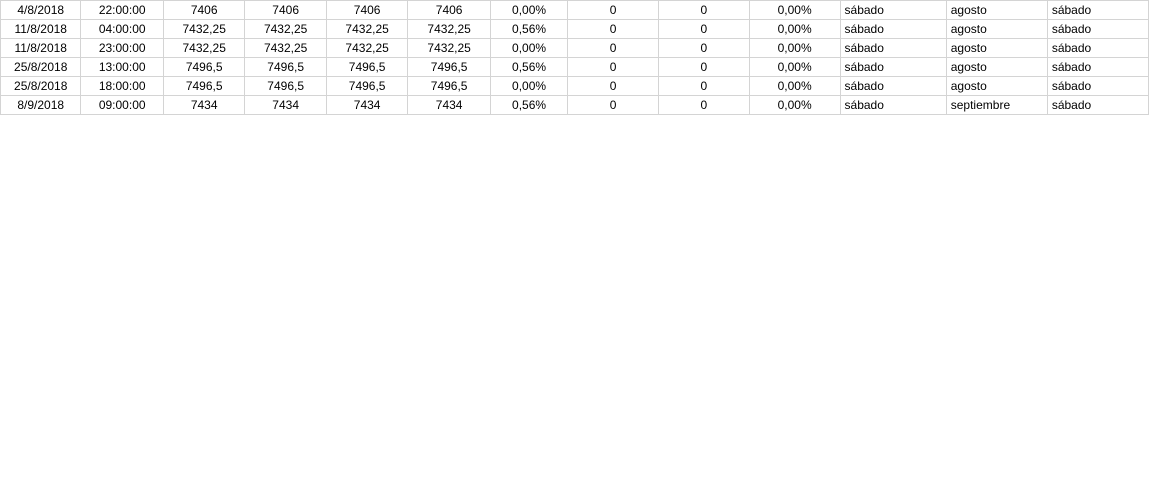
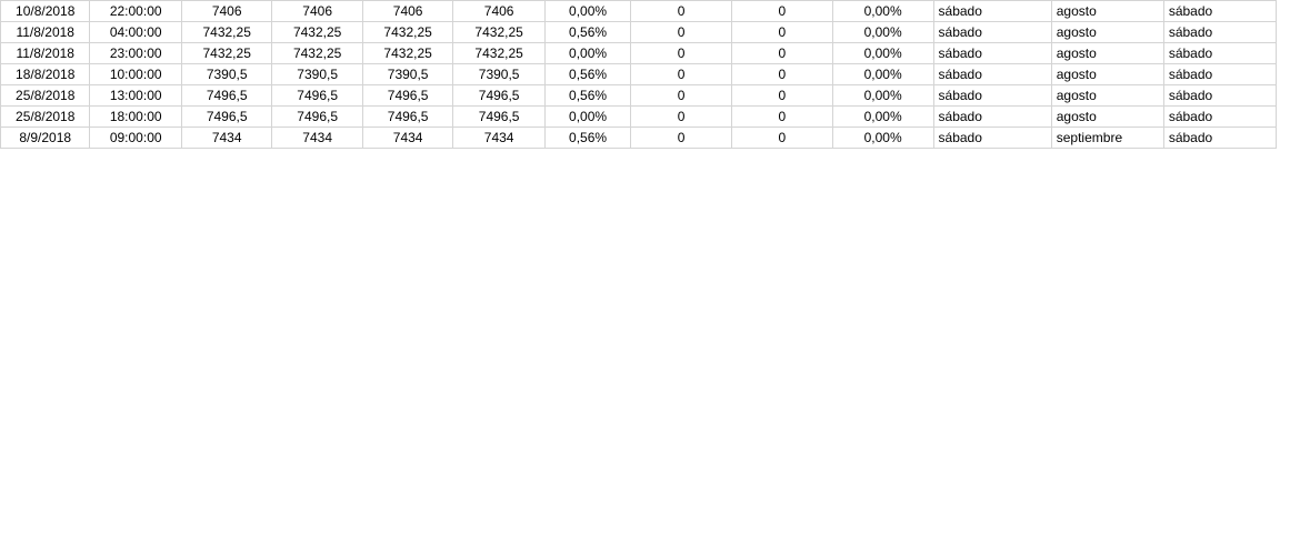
- 4/8/2018	22:00:00	7406	7406	7406	7406	0,00%	0	0	0,00%	sábado	agosto	sábado
+ 10/8/2018	22:00:00	7406	7406	7406	7406	0,00%	0	0	0,00%	sábado	agosto	sábado
  11/8/2018	04:00:00	7432,25	7432,25	7432,25	7432,25	0,56%	0	0	0,00%	sábado	agosto	sábado
  11/8/2018	23:00:00	7432,25	7432,25	7432,25	7432,25	0,00%	0	0	0,00%	sábado	agosto	sábado
+ 18/8/2018	10:00:00	7390,5	7390,5	7390,5	7390,5	0,56%	0	0	0,00%	sábado	agosto	sábado
  25/8/2018	13:00:00	7496,5	7496,5	7496,5	7496,5	0,56%	0	0	0,00%	sábado	agosto	sábado
  25/8/2018	18:00:00	7496,5	7496,5	7496,5	7496,5	0,00%	0	0	0,00%	sábado	agosto	sábado
  8/9/2018	09:00:00	7434	7434	7434	7434	0,56%	0	0	0,00%	sábado	septiembre	sábado
